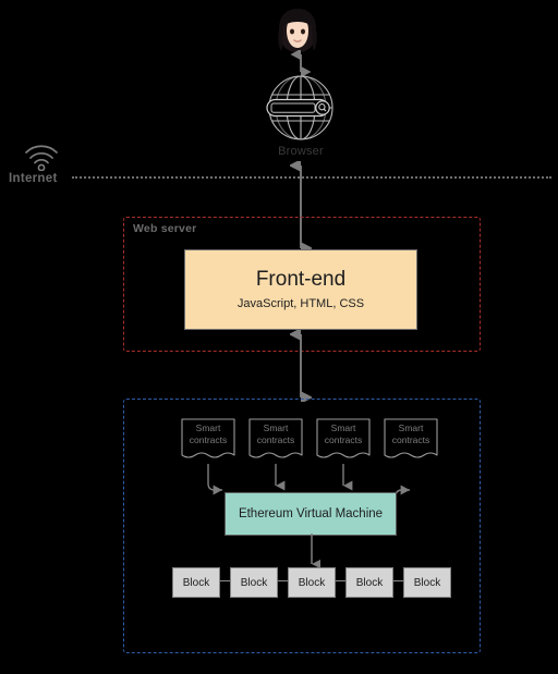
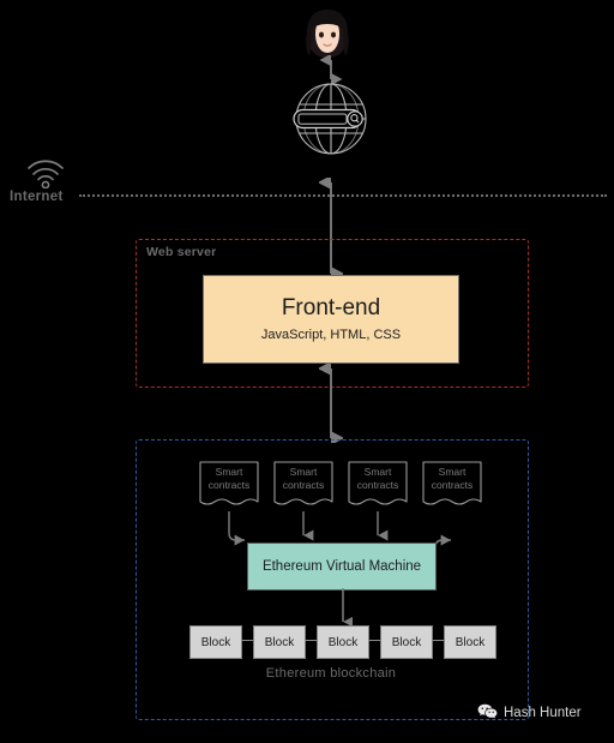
- Browser
  Internet
  Web server
  Front-end
  JavaScript, HTML, CSS
  Smart
  contracts
  Smart
  contracts
  Smart
  contracts
  Smart
  contracts
  Ethereum Virtual Machine
  Block
  Block
  Block
  Block
  Block
+ Ethereum blockchain
+ Hash Hunter
